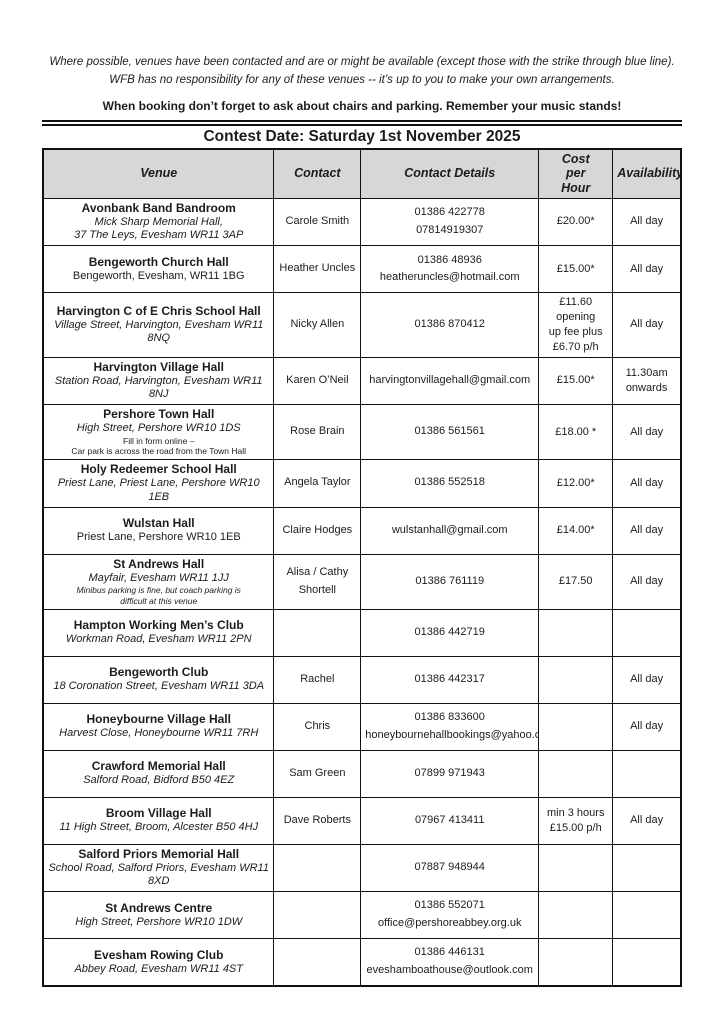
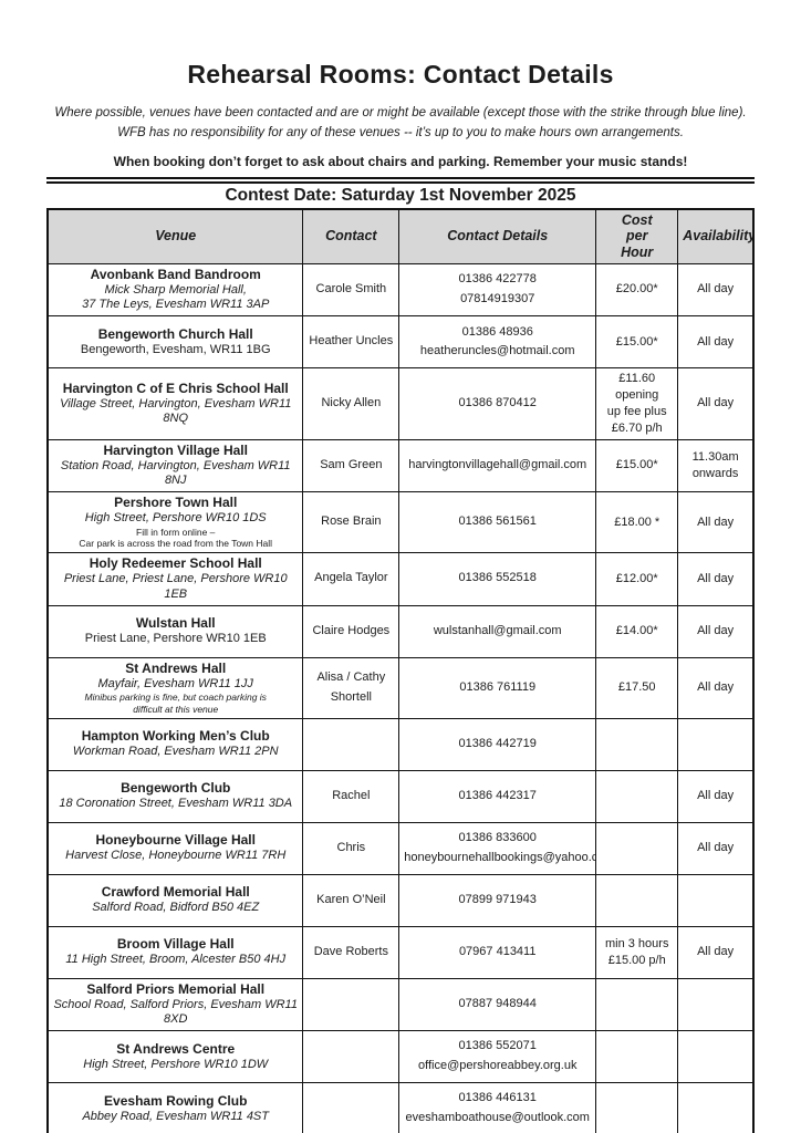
+ Rehearsal Rooms: Contact Details
- Where possible, venues have been contacted and are or might be available (except those with the strike through blue line). WFB has no responsibility for any of these venues -- it’s up to you to make your own arrangements.
+ Where possible, venues have been contacted and are or might be available (except those with the strike through blue line). WFB has no responsibility for any of these venues -- it’s up to you to make hours own arrangements.
  When booking don’t forget to ask about chairs and parking. Remember your music stands!
  Contest Date: Saturday 1st November 2025
  Venue	Contact	Contact Details	Cost per Hour	Availability
  Avonbank Band Bandroom Mick Sharp Memorial Hall, 37 The Leys, Evesham WR11 3AP	Carole Smith	01386 422778 07814919307	£20.00*	All day
  Bengeworth Church Hall Bengeworth, Evesham, WR11 1BG	Heather Uncles	01386 48936 heatheruncles@hotmail.com	£15.00*	All day
  Harvington C of E Chris School Hall Village Street, Harvington, Evesham WR11 8NQ	Nicky Allen	01386 870412	£11.60 opening up fee plus £6.70 p/h	All day
- Harvington Village Hall Station Road, Harvington, Evesham WR11 8NJ	Karen O’Neil	harvingtonvillagehall@gmail.com	£15.00*	11.30am onwards
+ Harvington Village Hall Station Road, Harvington, Evesham WR11 8NJ	Sam Green	harvingtonvillagehall@gmail.com	£15.00*	11.30am onwards
  Pershore Town Hall High Street, Pershore WR10 1DS Fill in form online – Car park is across the road from the Town Hall	Rose Brain	01386 561561	£18.00 *	All day
  Holy Redeemer School Hall Priest Lane, Priest Lane, Pershore WR10 1EB	Angela Taylor	01386 552518	£12.00*	All day
  Wulstan Hall Priest Lane, Pershore WR10 1EB	Claire Hodges	wulstanhall@gmail.com	£14.00*	All day
  St Andrews Hall Mayfair, Evesham WR11 1JJ Minibus parking is fine, but coach parking is difficult at this venue	Alisa / Cathy Shortell	01386 761119	£17.50	All day
  Hampton Working Men’s Club Workman Road, Evesham WR11 2PN		01386 442719
  Bengeworth Club 18 Coronation Street, Evesham WR11 3DA	Rachel	01386 442317		All day
  Honeybourne Village Hall Harvest Close, Honeybourne WR11 7RH	Chris	01386 833600 honeybournehallbookings@yahoo.c		All day
- Crawford Memorial Hall Salford Road, Bidford B50 4EZ	Sam Green	07899 971943
+ Crawford Memorial Hall Salford Road, Bidford B50 4EZ	Karen O’Neil	07899 971943
  Broom Village Hall 11 High Street, Broom, Alcester B50 4HJ	Dave Roberts	07967 413411	min 3 hours £15.00 p/h	All day
  Salford Priors Memorial Hall School Road, Salford Priors, Evesham WR11 8XD		07887 948944
  St Andrews Centre High Street, Pershore WR10 1DW		01386 552071 office@pershoreabbey.org.uk
  Evesham Rowing Club Abbey Road, Evesham WR11 4ST		01386 446131 eveshamboathouse@outlook.com
